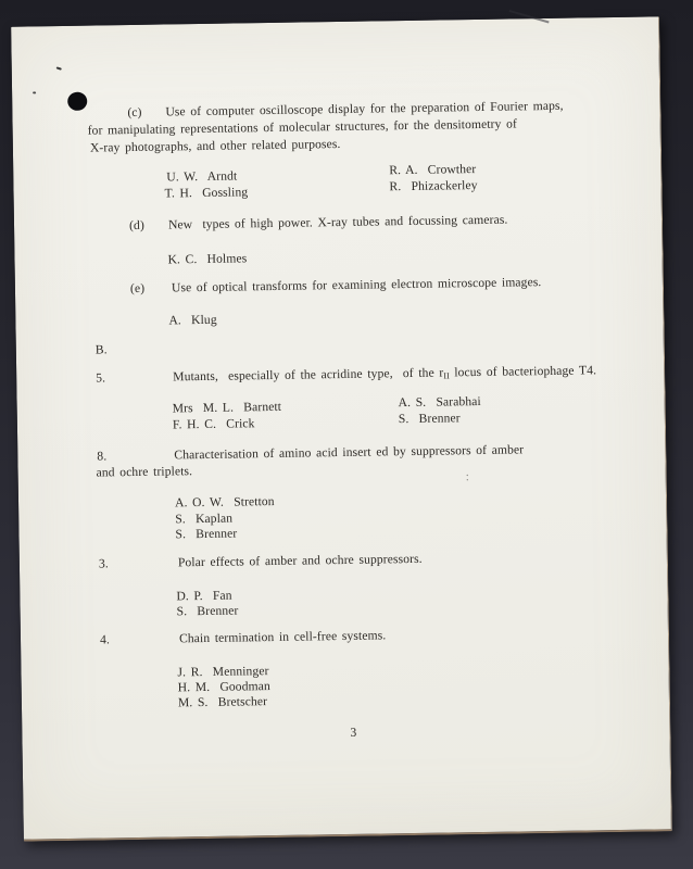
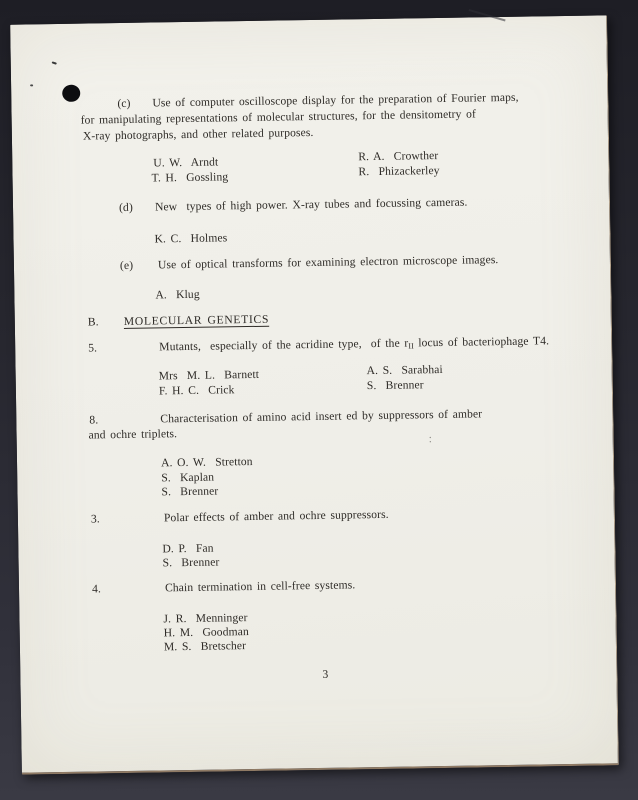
  (c)
  Use of computer oscilloscope display for the preparation of Fourier maps,
  for manipulating representations of molecular structures, for the densitometry of
  X-ray photographs, and other related purposes.
  U. W. Arndt
  T. H. Gossling
  R. A. Crowther
  R. Phizackerley
  (d)
  New types of high power. X-ray tubes and focussing cameras.
  K. C. Holmes
  (e)
  Use of optical transforms for examining electron microscope images.
  A. Klug
  B.
+ MOLECULAR GENETICS
  5.
  Mutants, especially of the acridine type, of the rII locus of bacteriophage T4.
  Mrs M. L. Barnett
  F. H. C. Crick
  A. S. Sarabhai
  S. Brenner
  8.
  Characterisation of amino acid insert ed by suppressors of amber
  and ochre triplets.
  :
  A. O. W. Stretton
  S. Kaplan
  S. Brenner
  3.
  Polar effects of amber and ochre suppressors.
  D. P. Fan
  S. Brenner
  4.
  Chain termination in cell-free systems.
  J. R. Menninger
  H. M. Goodman
  M. S. Bretscher
  3
